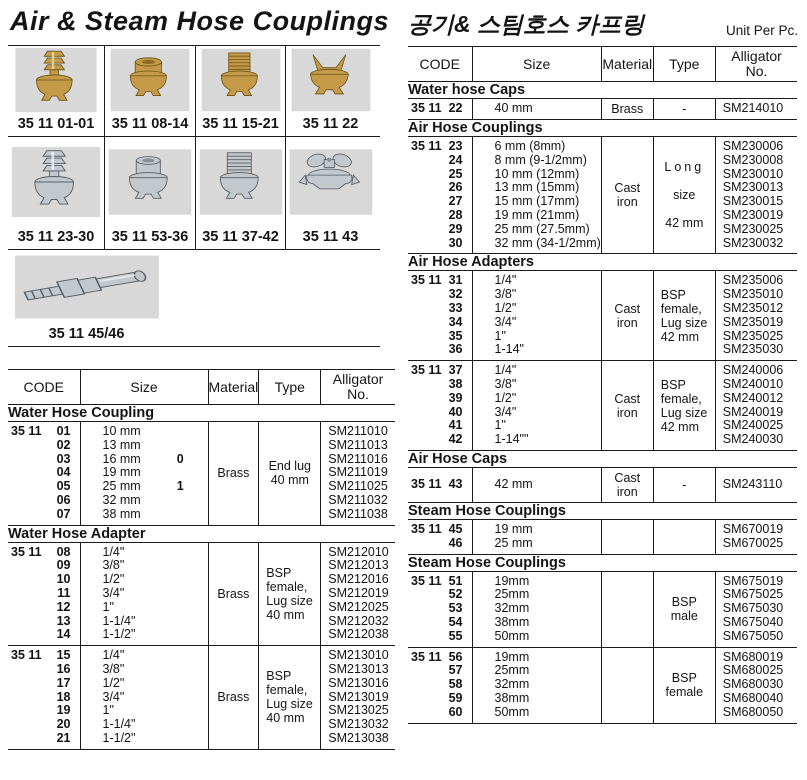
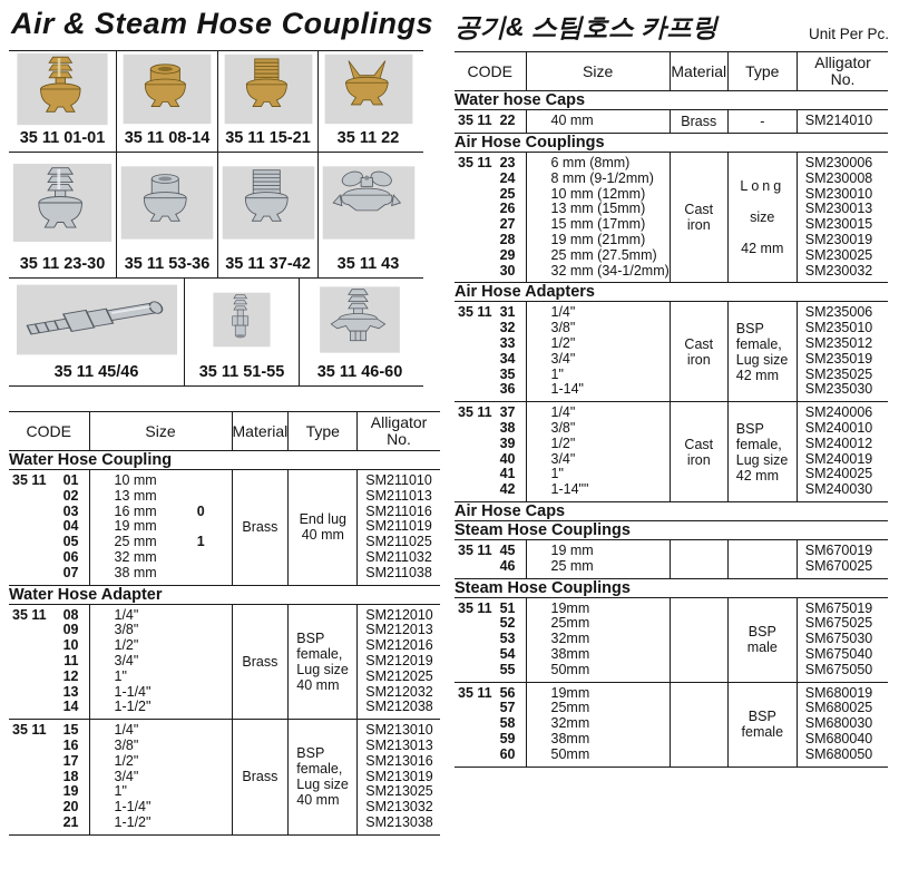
  Air & Steam Hose Couplings
  35 11 01-01
  35 11 08-14
  35 11 15-21
  35 11 22
  35 11 23-30
  35 11 53-36
  35 11 37-42
  35 11 43
  35 11 45/46
+ 35 11 51-55
+ 35 11 46-60
  CODE	Size	Material	Type	AlligatorNo.
  Water Hose Coupling
  35 11 01020304050607	10 mm13 mm16 mm 019 mm25 mm 132 mm38 mm	Brass	End lug40 mm	SM211010SM211013SM211016SM211019SM211025SM211032SM211038
  Water Hose Adapter
  35 11 08091011121314	1/4"3/8"1/2"3/4"1"1-1/4"1-1/2"	Brass	BSPfemale,Lug size40 mm	SM212010SM212013SM212016SM212019SM212025SM212032SM212038
  35 11 15161718192021	1/4"3/8"1/2"3/4"1"1-1/4"1-1/2"	Brass	BSPfemale,Lug size40 mm	SM213010SM213013SM213016SM213019SM213025SM213032SM213038
  공기& 스팀호스 카프링
  Unit Per Pc.
  CODE	Size	Material	Type	AlligatorNo.
  Water hose Caps
  35 11 22	40 mm	Brass	-	SM214010
  Air Hose Couplings
  35 11 2324252627282930	6 mm (8mm)8 mm (9-1/2mm)10 mm (12mm)13 mm (15mm)15 mm (17mm)19 mm (21mm)25 mm (27.5mm)32 mm (34-1/2mm)	Castiron	Longsize42 mm	SM230006SM230008SM230010SM230013SM230015SM230019SM230025SM230032
  Air Hose Adapters
  35 11 313233343536	1/4"3/8"1/2"3/4"1"1-14"	Castiron	BSPfemale,Lug size42 mm	SM235006SM235010SM235012SM235019SM235025SM235030
  35 11 373839404142	1/4"3/8"1/2"3/4"1"1-14""	Castiron	BSPfemale,Lug size42 mm	SM240006SM240010SM240012SM240019SM240025SM240030
  Air Hose Caps
- 35 11 43	42 mm	Castiron	-	SM243110
  Steam Hose Couplings
  35 11 4546	19 mm25 mm			SM670019SM670025
  Steam Hose Couplings
  35 11 5152535455	19mm25mm32mm38mm50mm		BSPmale	SM675019SM675025SM675030SM675040SM675050
  35 11 5657585960	19mm25mm32mm38mm50mm		BSPfemale	SM680019SM680025SM680030SM680040SM680050
